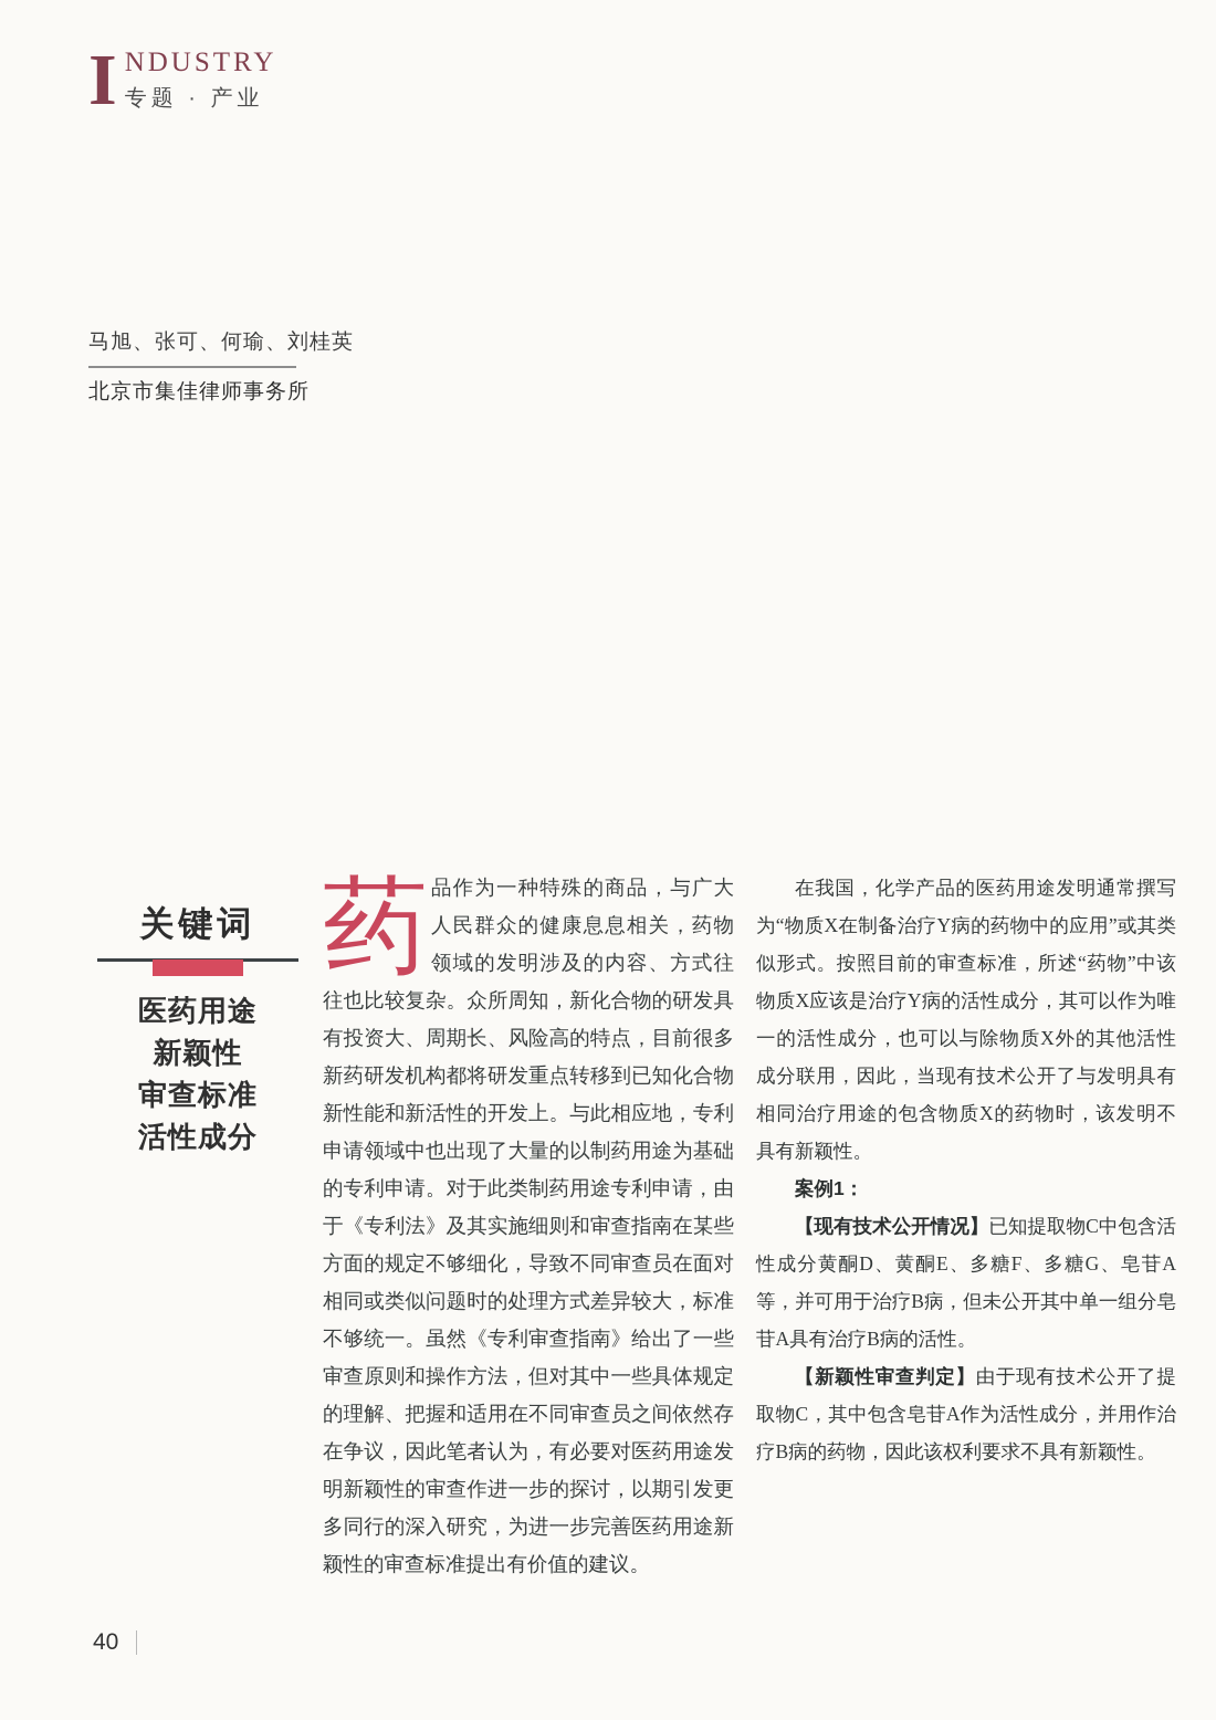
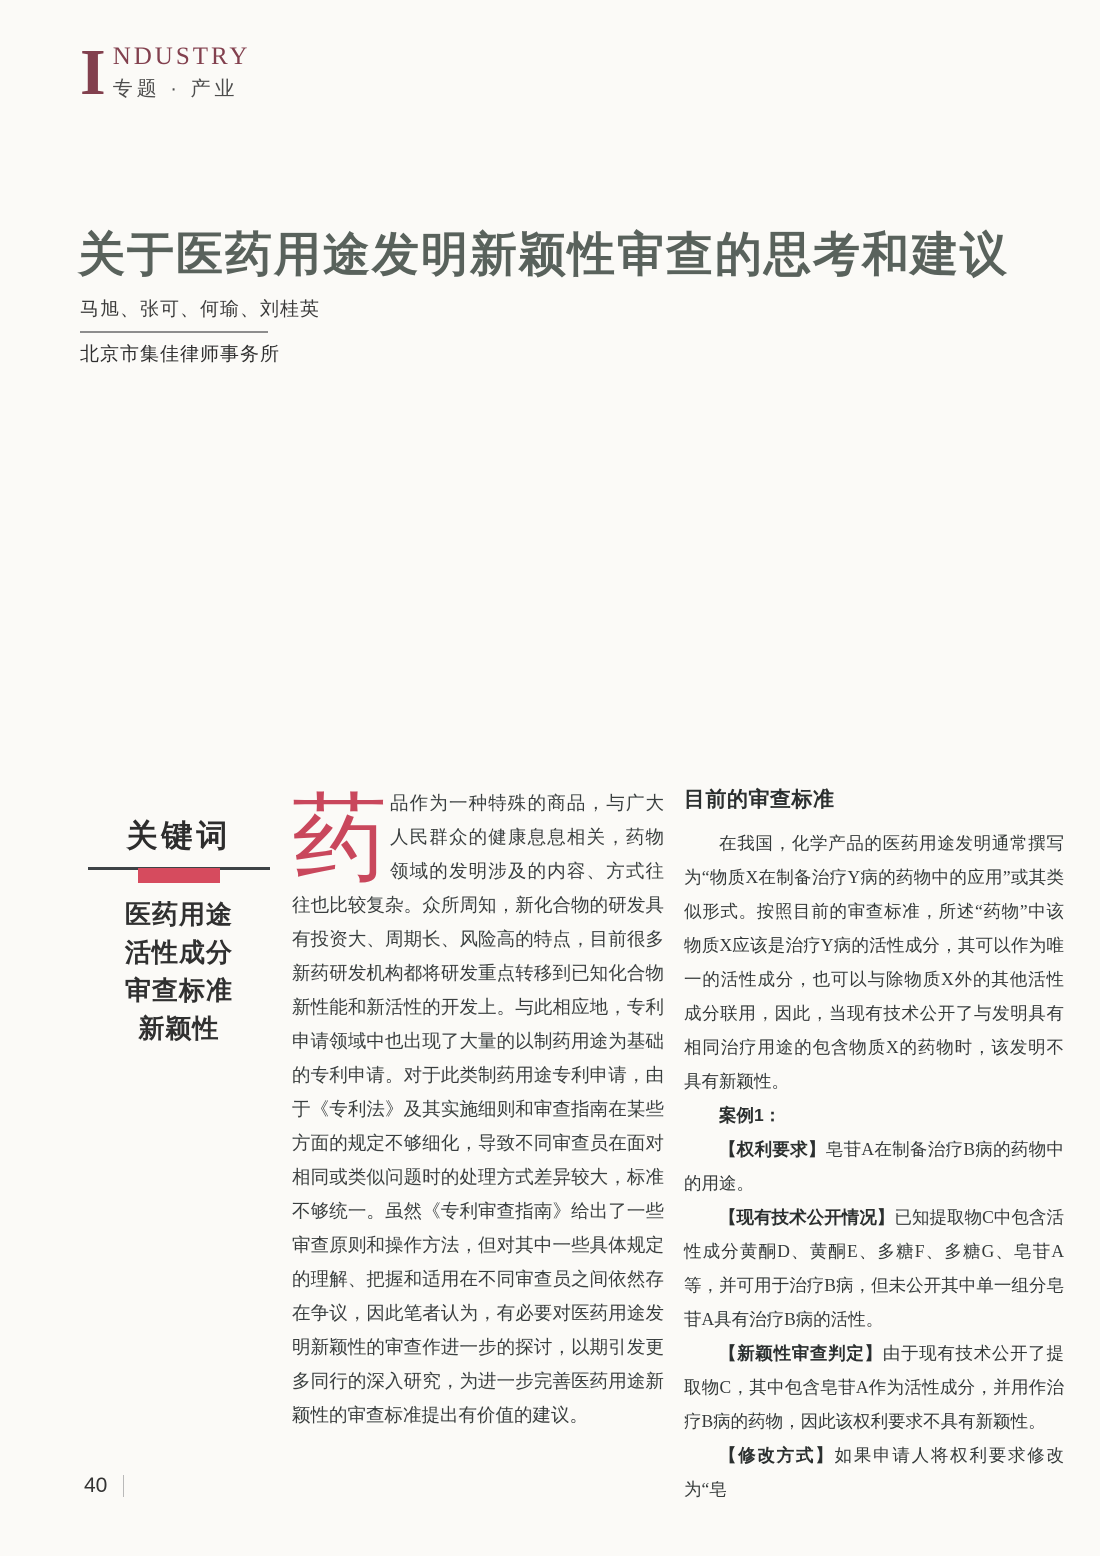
  I
  NDUSTRY
  专题 · 产业
+ 关于医药用途发明新颖性审查的思考和建议
  马旭、张可、何瑜、刘桂英
  北京市集佳律师事务所
  关键词
  医药用途
- 新颖性
+ 活性成分
  审查标准
- 活性成分
+ 新颖性
  药
  品作为一种特殊的商品，与广大人民群众的健康息息相关，药物领域的发明涉及的内容、方式往往也比较复杂。众所周知，新化合物的研发具有投资大、周期长、风险高的特点，目前很多新药研发机构都将研发重点转移到已知化合物新性能和新活性的开发上。与此相应地，专利申请领域中也出现了大量的以制药用途为基础的专利申请。对于此类制药用途专利申请，由于《专利法》及其实施细则和审查指南在某些方面的规定不够细化，导致不同审查员在面对相同或类似问题时的处理方式差异较大，标准不够统一。虽然《专利审查指南》给出了一些审查原则和操作方法，但对其中一些具体规定的理解、把握和适用在不同审查员之间依然存在争议，因此笔者认为，有必要对医药用途发明新颖性的审查作进一步的探讨，以期引发更多同行的深入研究，为进一步完善医药用途新颖性的审查标准提出有价值的建议。
+ 目前的审查标准
  在我国，化学产品的医药用途发明通常撰写为“物质X在制备治疗Y病的药物中的应用”或其类似形式。按照目前的审查标准，所述“药物”中该物质X应该是治疗Y病的活性成分，其可以作为唯一的活性成分，也可以与除物质X外的其他活性成分联用，因此，当现有技术公开了与发明具有相同治疗用途的包含物质X的药物时，该发明不具有新颖性。
  案例1：
+ 【权利要求】皂苷A在制备治疗B病的药物中的用途。
  【现有技术公开情况】已知提取物C中包含活性成分黄酮D、黄酮E、多糖F、多糖G、皂苷A等，并可用于治疗B病，但未公开其中单一组分皂苷A具有治疗B病的活性。
  【新颖性审查判定】由于现有技术公开了提取物C，其中包含皂苷A作为活性成分，并用作治疗B病的药物，因此该权利要求不具有新颖性。
+ 【修改方式】如果申请人将权利要求修改为“皂
  40
